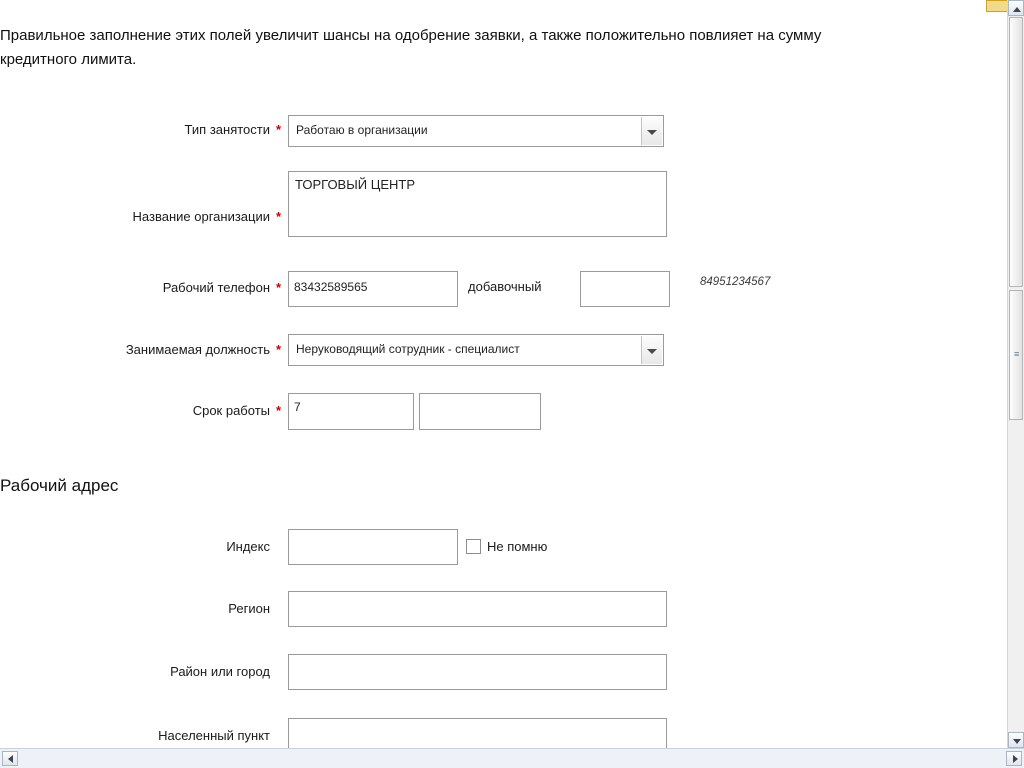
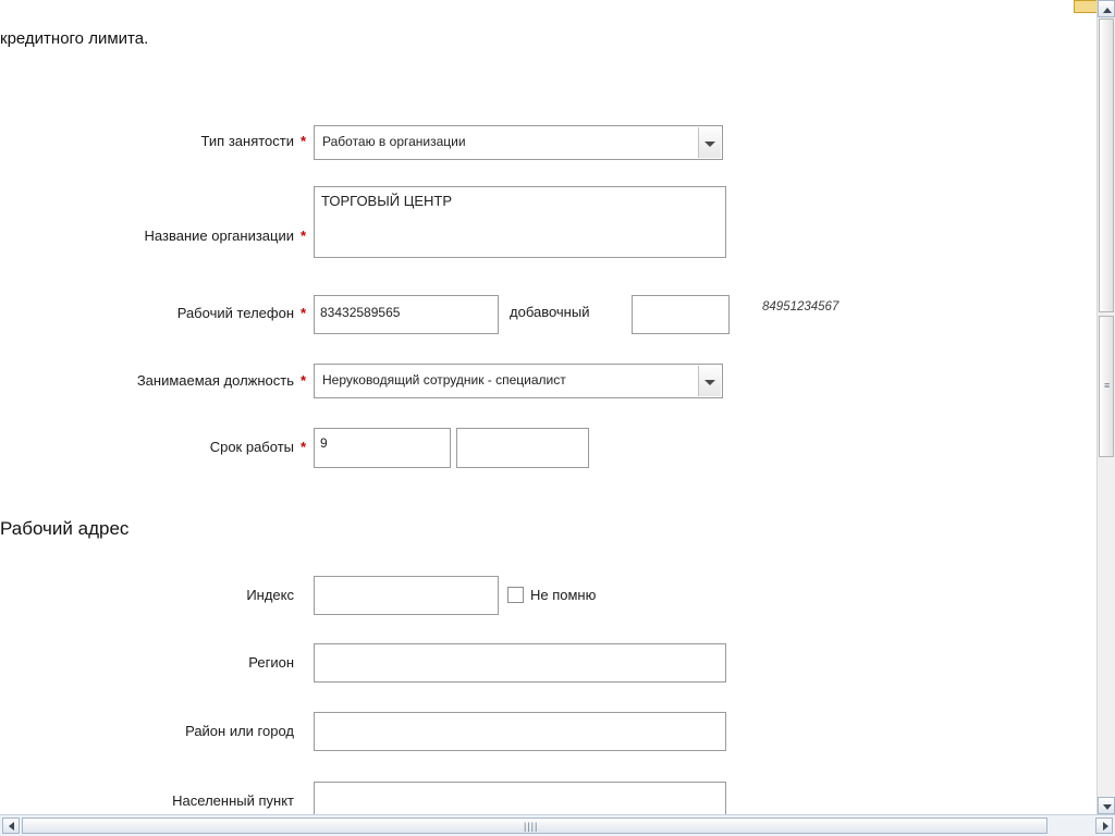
- Правильное заполнение этих полей увеличит шансы на одобрение заявки, а также положительно повлияет на сумму
  кредитного лимита.
  Тип занятости
  *
  Работаю в организации
  Название организации
  *
  ТОРГОВЫЙ ЦЕНТР
  Рабочий телефон
  *
  83432589565
  добавочный
  84951234567
  Занимаемая должность
  *
  Неруководящий сотрудник - специалист
  Срок работы
  *
- 7
+ 9
  Рабочий адрес
  Индекс
  Не помню
  Регион
  Район или город
  Населенный пункт
  ≡
+ ||||
